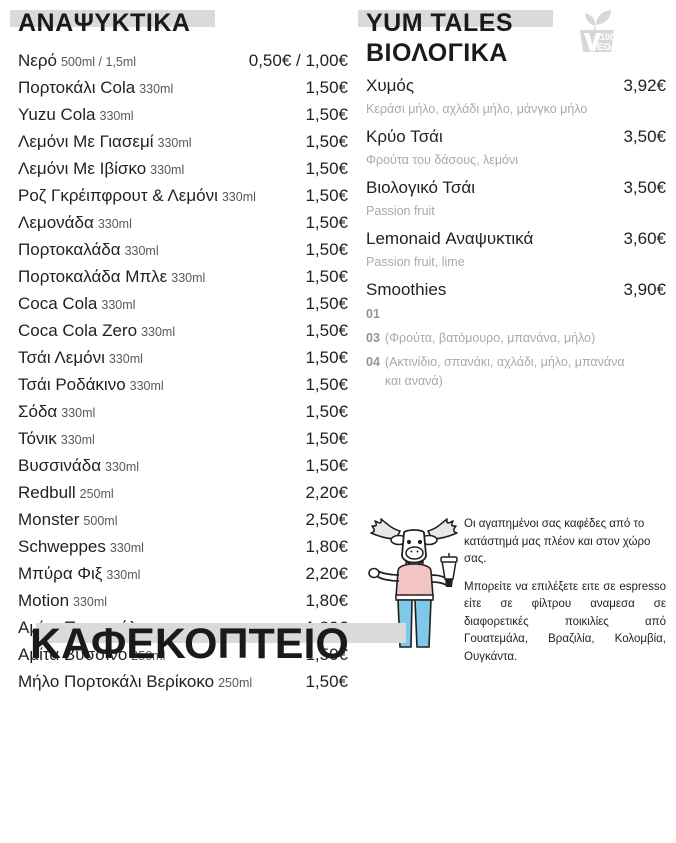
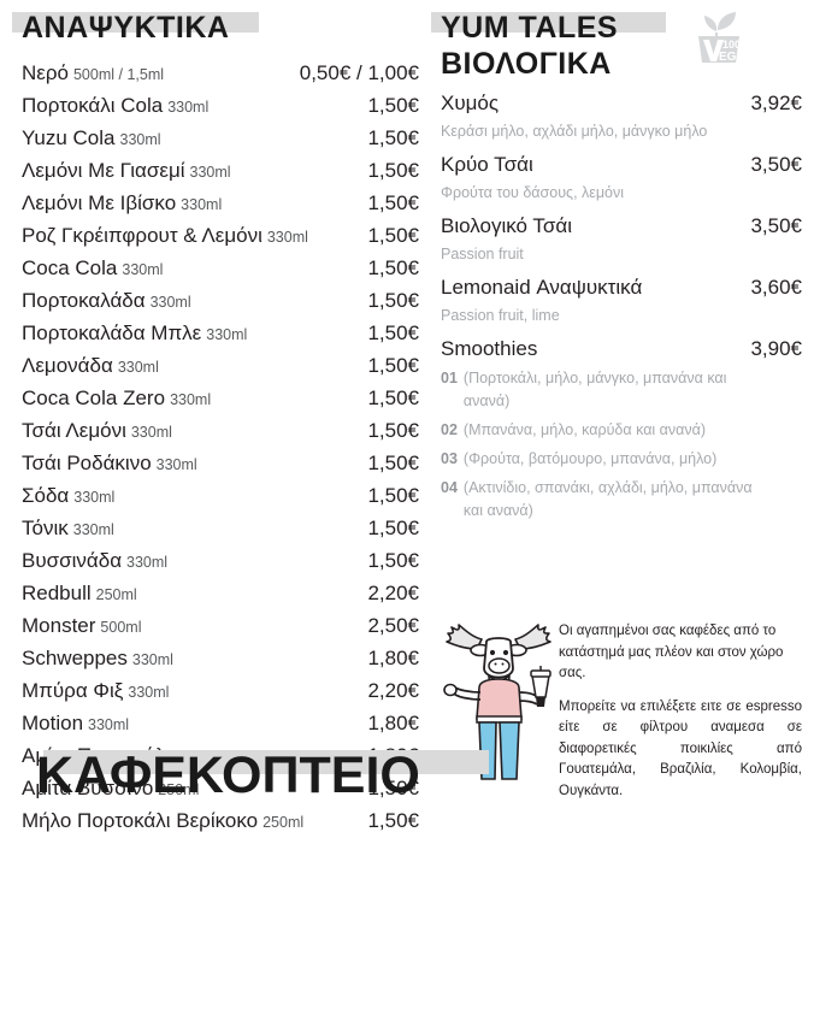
  ΑΝΑΨΥΚΤΙΚΑ
  Νερό 500ml / 1,5ml
  0,50€ / 1,00€
  Πορτοκάλι Cola 330ml
  1,50€
  Yuzu Cola 330ml
  1,50€
  Λεμόνι Με Γιασεμί 330ml
  1,50€
  Λεμόνι Με Ιβίσκο 330ml
  1,50€
  Ροζ Γκρέιπφρουτ & Λεμόνι 330ml
  1,50€
- Λεμονάδα 330ml
+ Coca Cola 330ml
  1,50€
  Πορτοκαλάδα 330ml
  1,50€
  Πορτοκαλάδα Μπλε 330ml
  1,50€
- Coca Cola 330ml
+ Λεμονάδα 330ml
  1,50€
  Coca Cola Zero 330ml
  1,50€
  Τσάι Λεμόνι 330ml
  1,50€
  Τσάι Ροδάκινο 330ml
  1,50€
  Σόδα 330ml
  1,50€
  Τόνικ 330ml
  1,50€
  Βυσσινάδα 330ml
  1,50€
  Redbull 250ml
  2,20€
  Monster 500ml
  2,50€
  Schweppes 330ml
  1,80€
  Μπύρα Φιξ 330ml
  2,20€
  Motion 330ml
  1,80€
  Αμίτα Βύσσινο 250ml
  1,50€
  Μήλο Πορτοκάλι Βερίκοκο 250ml
  1,50€
  YUM TALES
  ΒΙΟΛΟΓΙΚΑ
  Χυμός
  3,92€
  Κεράσι μήλο, αχλάδι μήλο, μάνγκο μήλο
  Κρύο Τσάι
  3,50€
  Φρούτα του δάσους, λεμόνι
  Βιολογικό Τσάι
  3,50€
  Passion fruit
  Lemonaid Αναψυκτικά
  3,60€
  Passion fruit, lime
  Smoothies
  3,90€
  01
+ (Πορτοκάλι, μήλο, μάνγκο, μπανάνα και ανανά)
+ 02
+ (Μπανάνα, μήλο, καρύδα και ανανά)
  03
  (Φρούτα, βατόμουρο, μπανάνα, μήλο)
  04
  (Ακτινίδιο, σπανάκι, αχλάδι, μήλο, μπανάνα και ανανά)
  100%
  EGA
  Οι αγαπημένοι σας καφέδες από το κατάστημά μας πλέον και στον χώρο σας.
  Μπορείτε να επιλέξετε ειτε σε espresso είτε σε φίλτρου αναμεσα σε διαφορετικές ποικιλίες από Γουατεμάλα, Βραζιλία, Κολομβία, Ουγκάντα.
  ΚΑΦΕΚΟΠΤΕΙΟ
